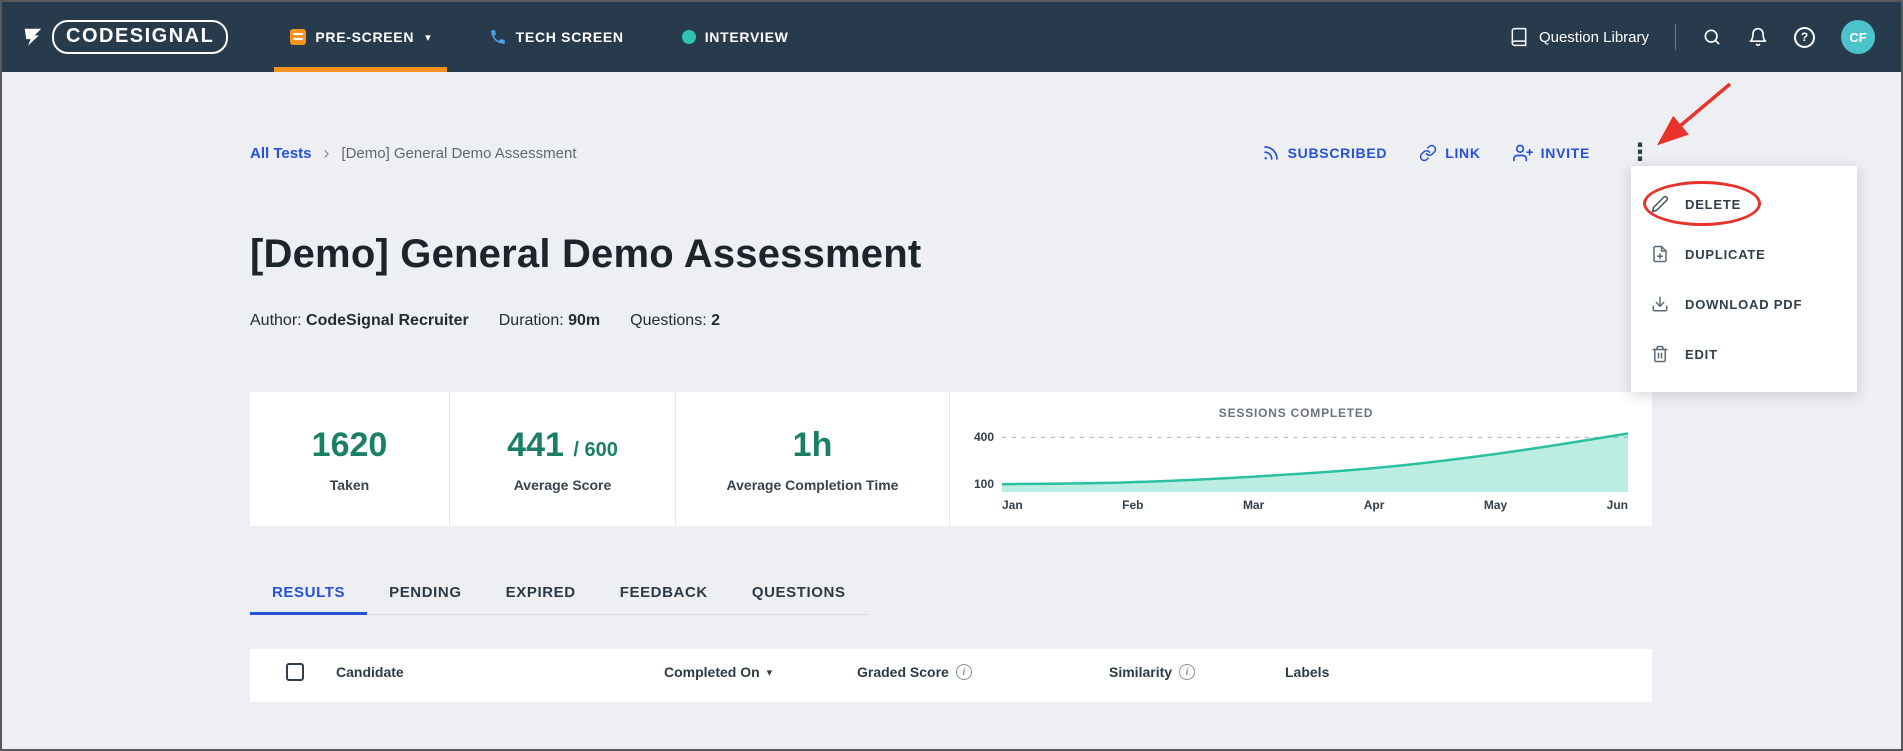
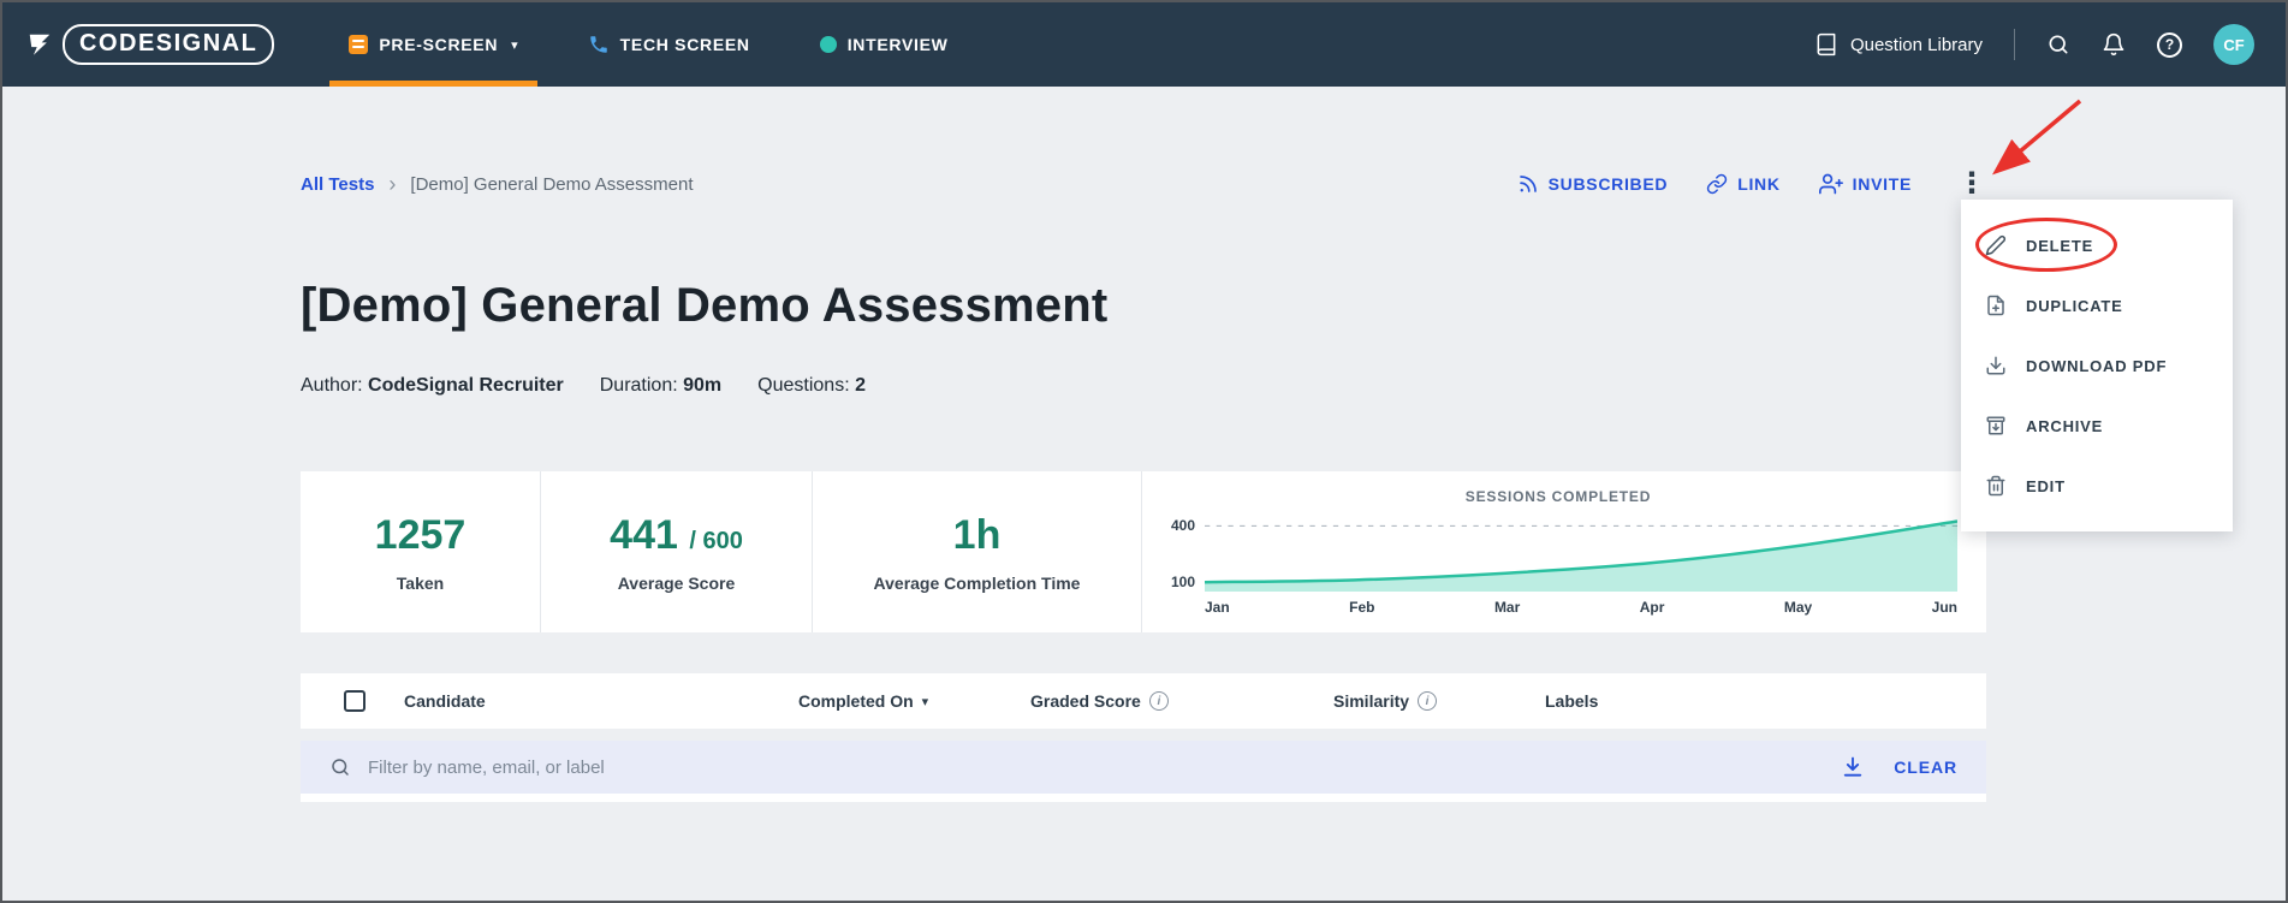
  CODESIGNAL
  PRE-SCREEN
  ▾
  TECH SCREEN
  INTERVIEW
  Question Library
  ?
  CF
  All Tests
  ›
  [Demo] General Demo Assessment
  SUBSCRIBED
  LINK
  INVITE
  ⋮
  [Demo] General Demo Assessment
  Author: CodeSignal Recruiter
  Duration: 90m
  Questions: 2
- 1620
+ 1257
  Taken
  441 / 600
  Average Score
  1h
  Average Completion Time
  SESSIONS COMPLETED
  400
  100
  Jan
  Feb
  Mar
  Apr
  May
  Jun
- RESULTS
- PENDING
- EXPIRED
- FEEDBACK
- QUESTIONS
  Candidate
  Completed On
  ▾
  Graded Score
  i
  Similarity
  i
  Labels
+ Filter by name, email, or label
+ CLEAR
  DELETE
  DUPLICATE
  DOWNLOAD PDF
+ ARCHIVE
  EDIT
